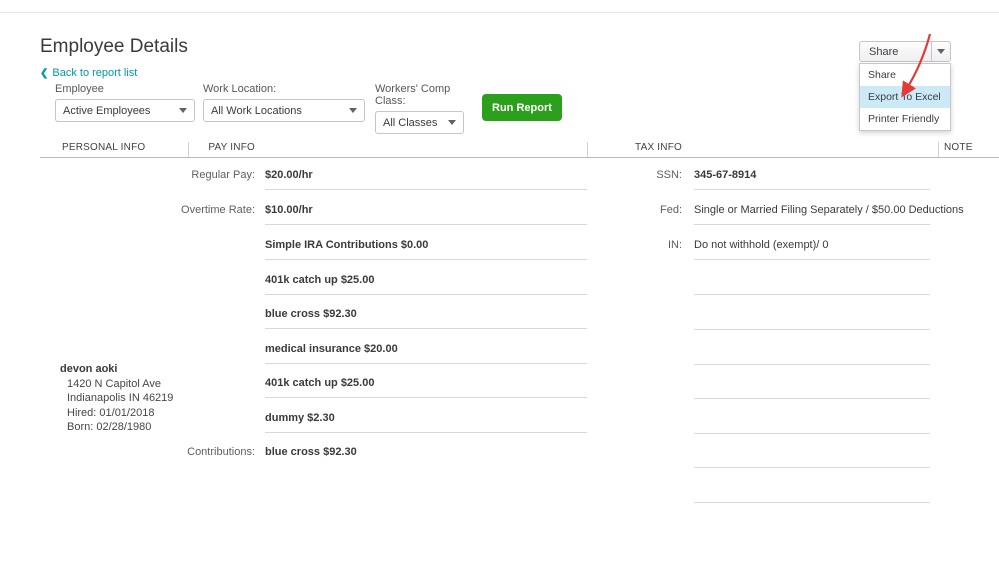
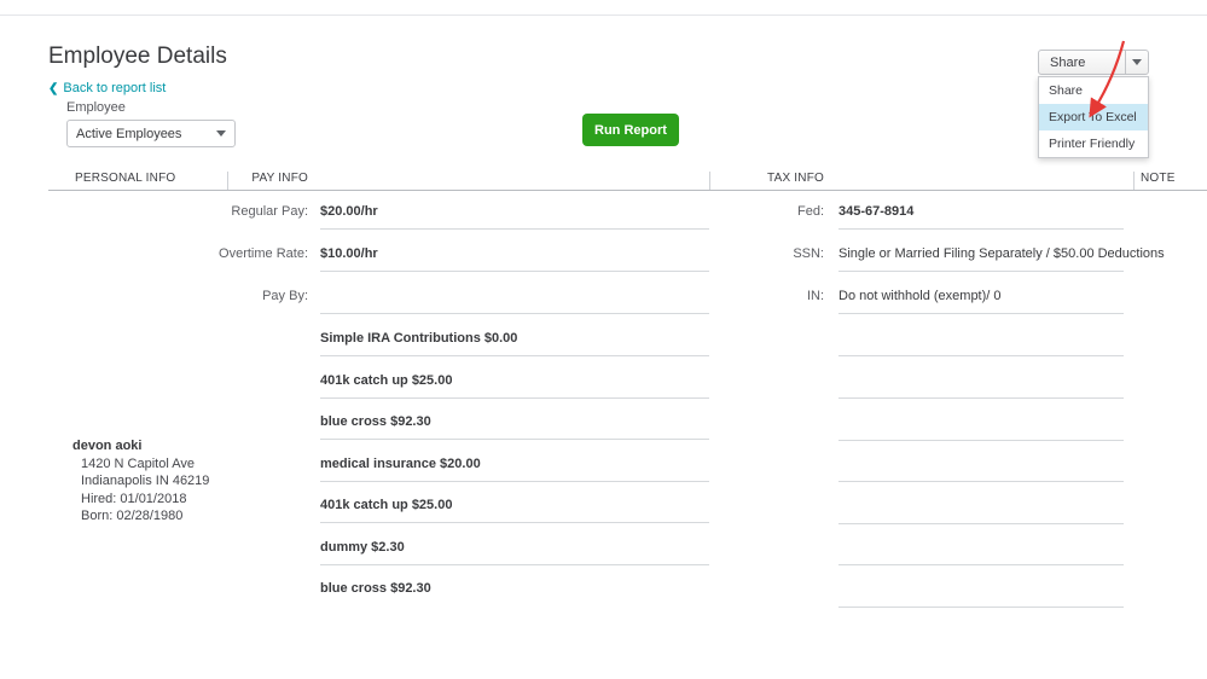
  Employee Details
  ❮
  Back to report list
  Employee
  Active Employees
- Work Location:
- All Work Locations
- Workers' Comp Class:
- All Classes
  Run Report
  Share
  Share
  Export To Excel
  Printer Friendly
  PERSONAL INFO
  PAY INFO
  TAX INFO
  NOTE
  devon aoki
  1420 N Capitol Ave
  Indianapolis IN 46219
  Hired: 01/01/2018
  Born: 02/28/1980
  Regular Pay:
  $20.00/hr
  Overtime Rate:
  $10.00/hr
+ Pay By:
  Simple IRA Contributions $0.00
  401k catch up $25.00
  blue cross $92.30
  medical insurance $20.00
  401k catch up $25.00
  dummy $2.30
- Contributions:
  blue cross $92.30
- SSN:
+ Fed:
  345-67-8914
- Fed:
+ SSN:
  Single or Married Filing Separately / $50.00 Deductions
  IN:
  Do not withhold (exempt)/ 0
